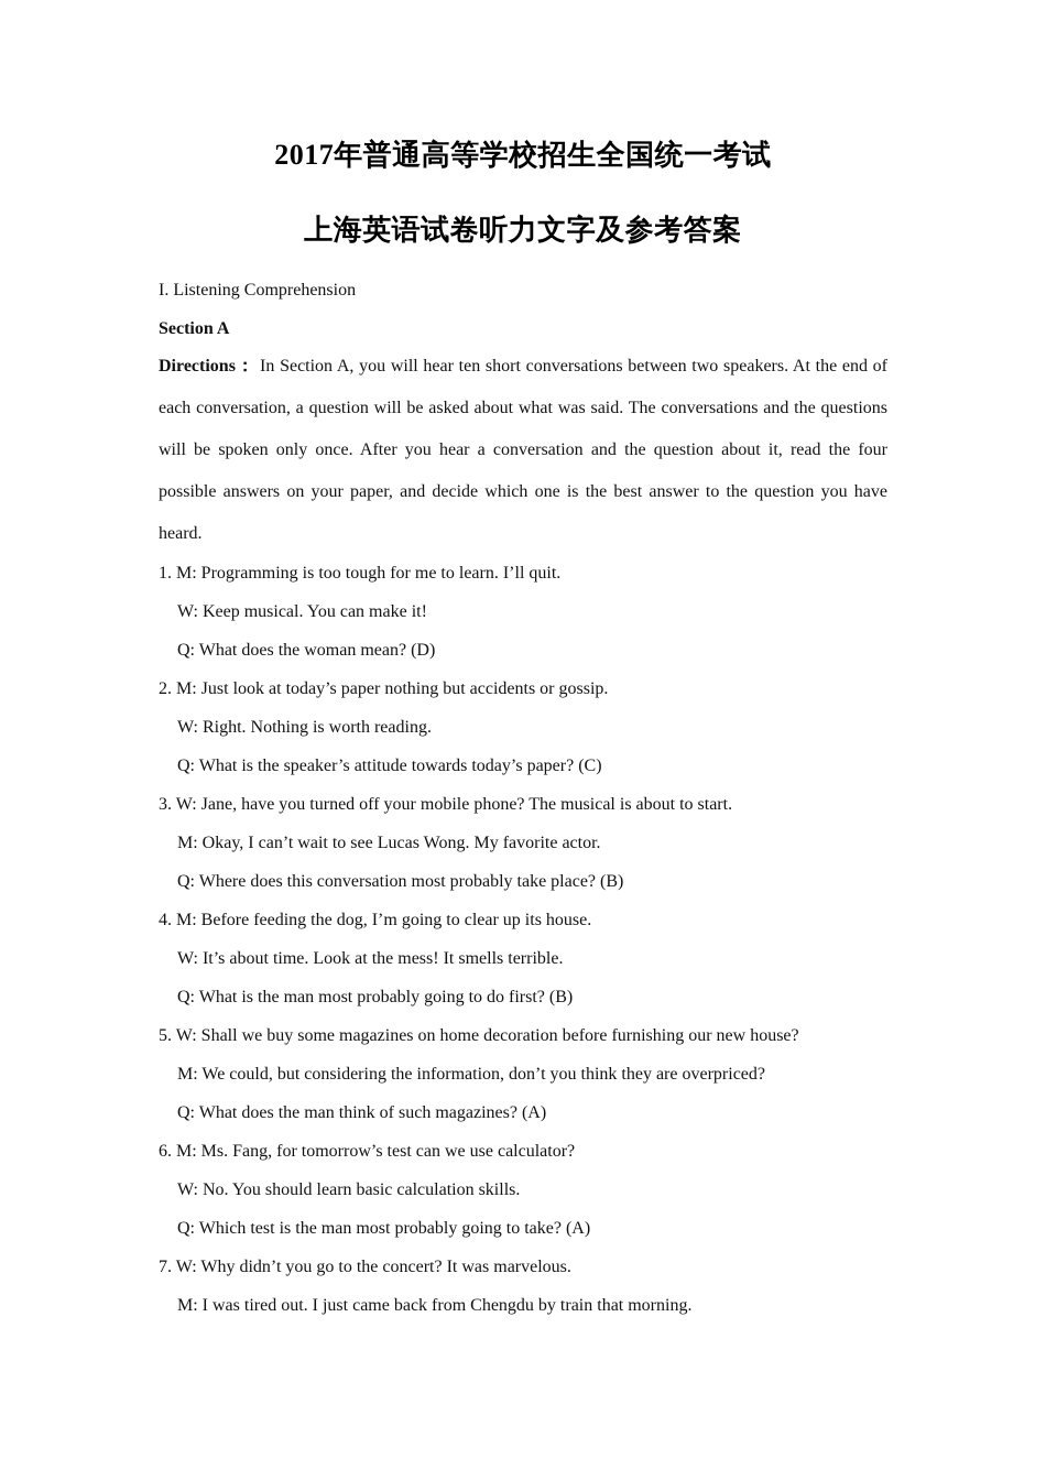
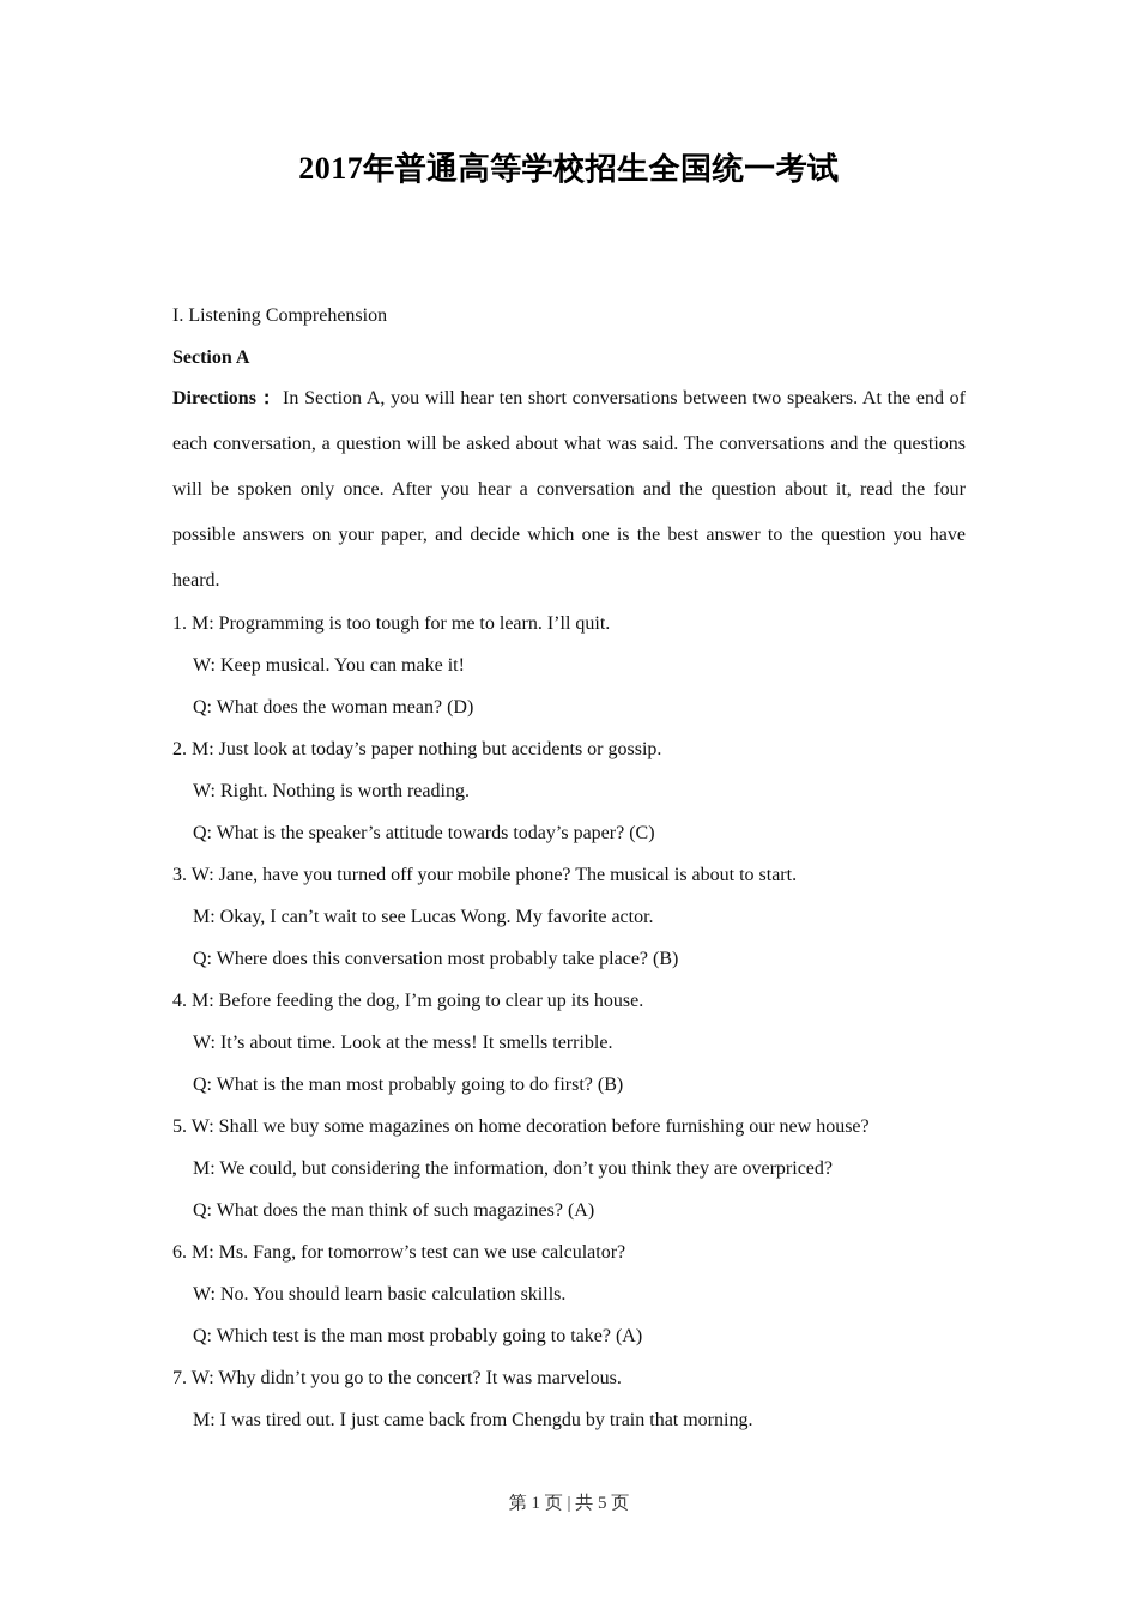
  2017年普通高等学校招生全国统一考试
- 上海英语试卷听力文字及参考答案
  I. Listening Comprehension
  Section A
  Directions： In Section A, you will hear ten short conversations between two speakers. At the end of each conversation, a question will be asked about what was said. The conversations and the questions will be spoken only once. After you hear a conversation and the question about it, read the four possible answers on your paper, and decide which one is the best answer to the question you have heard.
  1. M: Programming is too tough for me to learn. I’ll quit.
  W: Keep musical. You can make it!
  Q: What does the woman mean? (D)
  2. M: Just look at today’s paper nothing but accidents or gossip.
  W: Right. Nothing is worth reading.
  Q: What is the speaker’s attitude towards today’s paper? (C)
  3. W: Jane, have you turned off your mobile phone? The musical is about to start.
  M: Okay, I can’t wait to see Lucas Wong. My favorite actor.
  Q: Where does this conversation most probably take place? (B)
  4. M: Before feeding the dog, I’m going to clear up its house.
  W: It’s about time. Look at the mess! It smells terrible.
  Q: What is the man most probably going to do first? (B)
  5. W: Shall we buy some magazines on home decoration before furnishing our new house?
  M: We could, but considering the information, don’t you think they are overpriced?
  Q: What does the man think of such magazines? (A)
  6. M: Ms. Fang, for tomorrow’s test can we use calculator?
  W: No. You should learn basic calculation skills.
  Q: Which test is the man most probably going to take? (A)
  7. W: Why didn’t you go to the concert? It was marvelous.
  M: I was tired out. I just came back from Chengdu by train that morning.
+ 第 1 页 | 共 5 页
